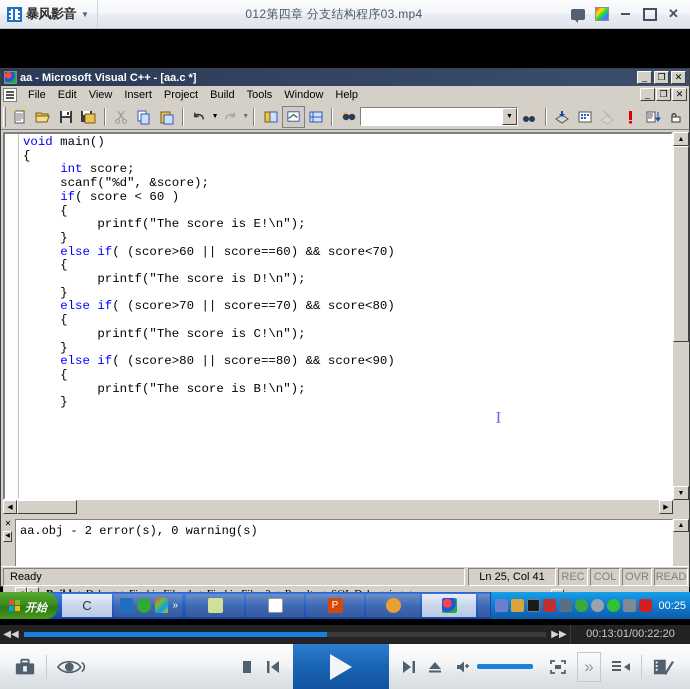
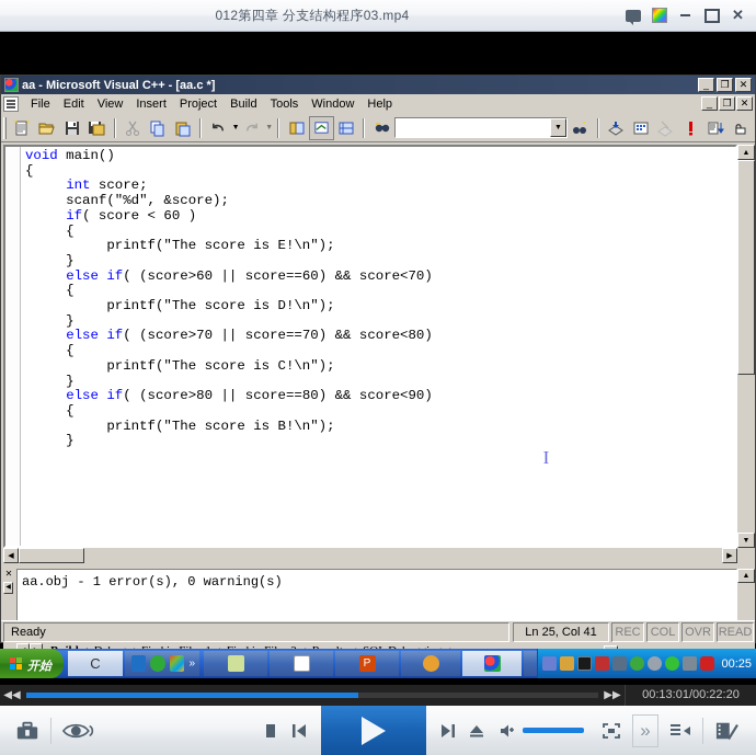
- 暴风影音
- ▼
  012第四章 分支结构程序03.mp4
  ✕
  aa - Microsoft Visual C++ - [aa.c *]
  _
  ❐
  ✕
  File
  Edit
  View
  Insert
  Project
  Build
  Tools
  Window
  Help
  _
  ❐
  ✕
  void main()
  {
  int score;
  scanf("%d", &score);
  if( score < 60 )
  {
  printf("The score is E!\n");
  }
  else if( (score>60 || score==60) && score<70)
  {
  printf("The score is D!\n");
  }
  else if( (score>70 || score==70) && score<80)
  {
  printf("The score is C!\n");
  }
  else if( (score>80 || score==80) && score<90)
  {
  printf("The score is B!\n");
  }
  I
  ✕
- aa.obj - 2 error(s), 0 warning(s)
+ aa.obj - 1 error(s), 0 warning(s)
  Ready
  Ln 25, Col 41
  REC
  COL
  OVR
  READ
  开始
  C
  »
  P
  00:25
  ◀◀
  ▶▶
  00:13:01/00:22:20
  »
